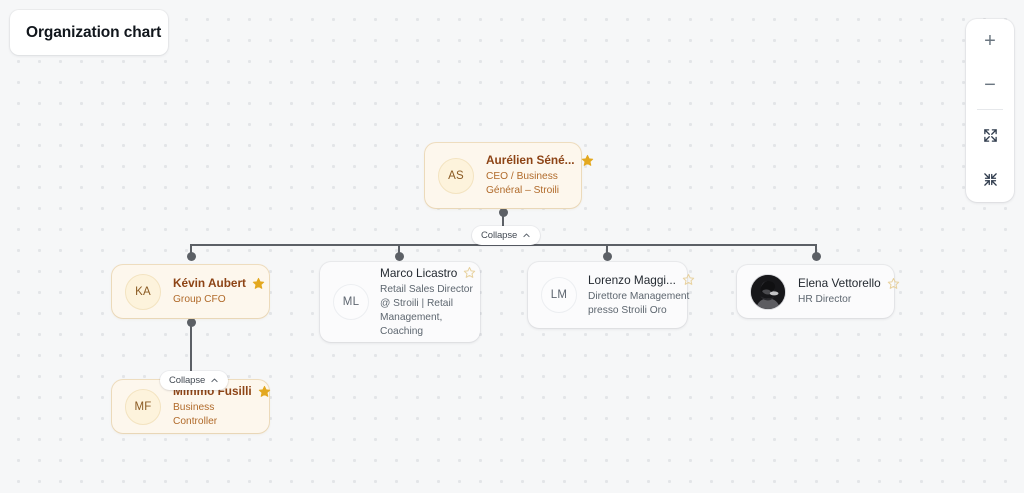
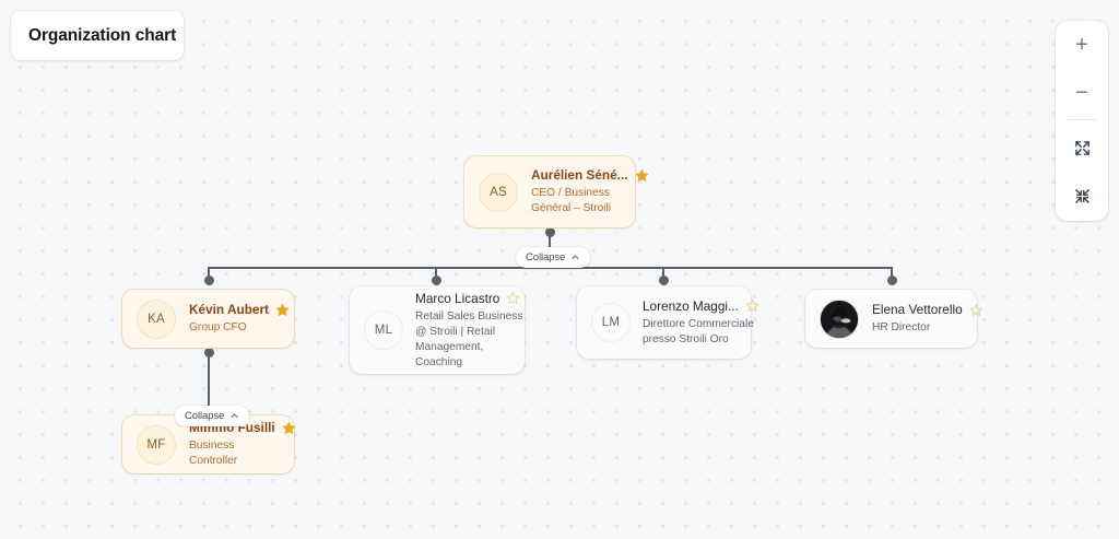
  Organization chart
  +
  −
  Collapse
  Collapse
  AS
  Aurélien Séné...
  CEO / Business Général – Stroili
  KA
  Kévin Aubert
  Group CFO
  ML
  Marco Licastro
- Retail Sales Director @ Stroili | Retail Management, Coaching
+ Retail Sales Business @ Stroili | Retail Management, Coaching
  LM
  Lorenzo Maggi...
- Direttore Management presso Stroili Oro
+ Direttore Commerciale presso Stroili Oro
  Elena Vettorello
  HR Director
  MF
  Mimmo Fusilli
  Business Controller
